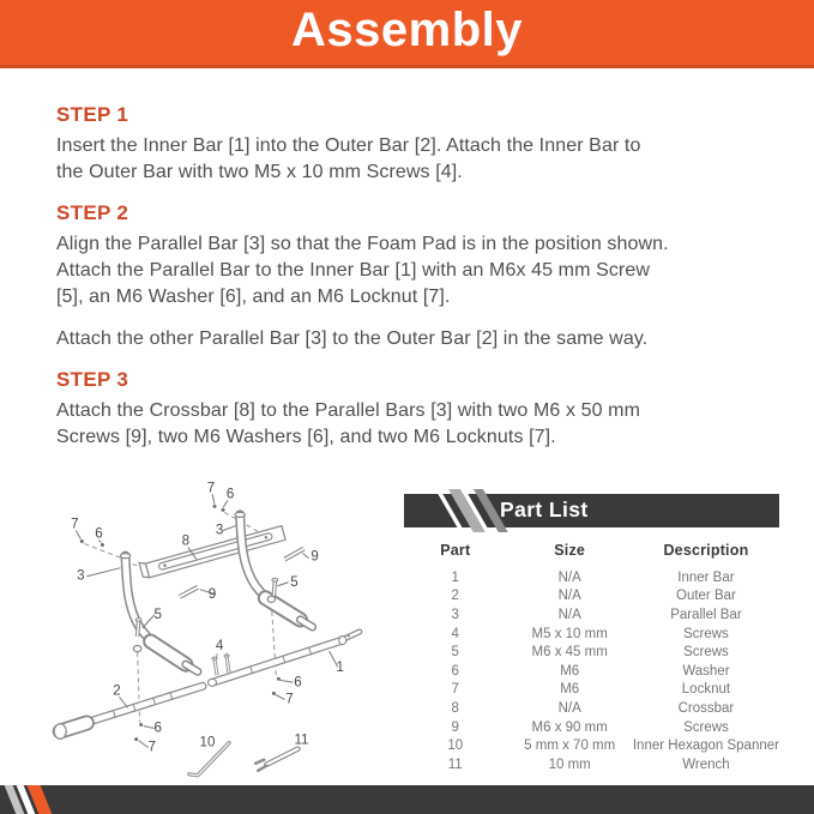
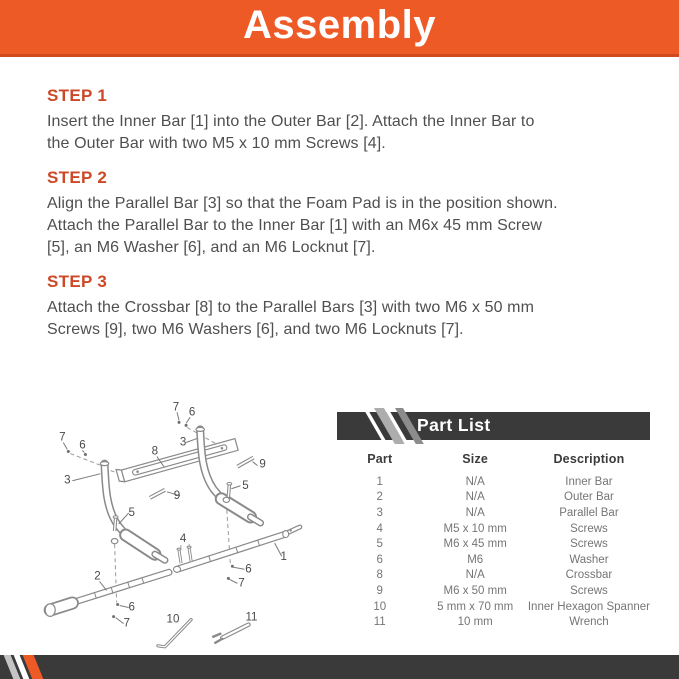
  Assembly
  STEP 1
  Insert the Inner Bar [1] into the Outer Bar [2]. Attach the Inner Bar to
  the Outer Bar with two M5 x 10 mm Screws [4].
  STEP 2
  Align the Parallel Bar [3] so that the Foam Pad is in the position shown.
  Attach the Parallel Bar to the Inner Bar [1] with an M6x 45 mm Screw
  [5], an M6 Washer [6], and an M6 Locknut [7].
- Attach the other Parallel Bar [3] to the Outer Bar [2] in the same way.
  STEP 3
  Attach the Crossbar [8] to the Parallel Bars [3] with two M6 x 50 mm
  Screws [9], two M6 Washers [6], and two M6 Locknuts [7].
  7
  6
  3
  7
  6
  3
  8
  9
  9
  5
  5
  4
  1
  2
  6
  7
  6
  7
  10
  11
  Part List
  Part	Size	Description
  1	N/A	Inner Bar
  2	N/A	Outer Bar
  3	N/A	Parallel Bar
  4	M5 x 10 mm	Screws
  5	M6 x 45 mm	Screws
  6	M6	Washer
- 7	M6	Locknut
  8	N/A	Crossbar
- 9	M6 x 90 mm	Screws
+ 9	M6 x 50 mm	Screws
  10	5 mm x 70 mm	Inner Hexagon Spanner
  11	10 mm	Wrench
